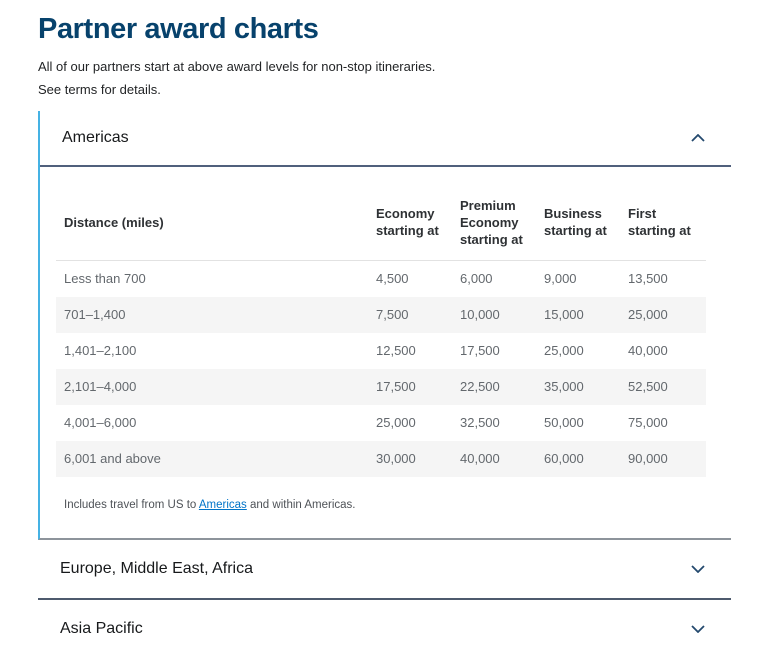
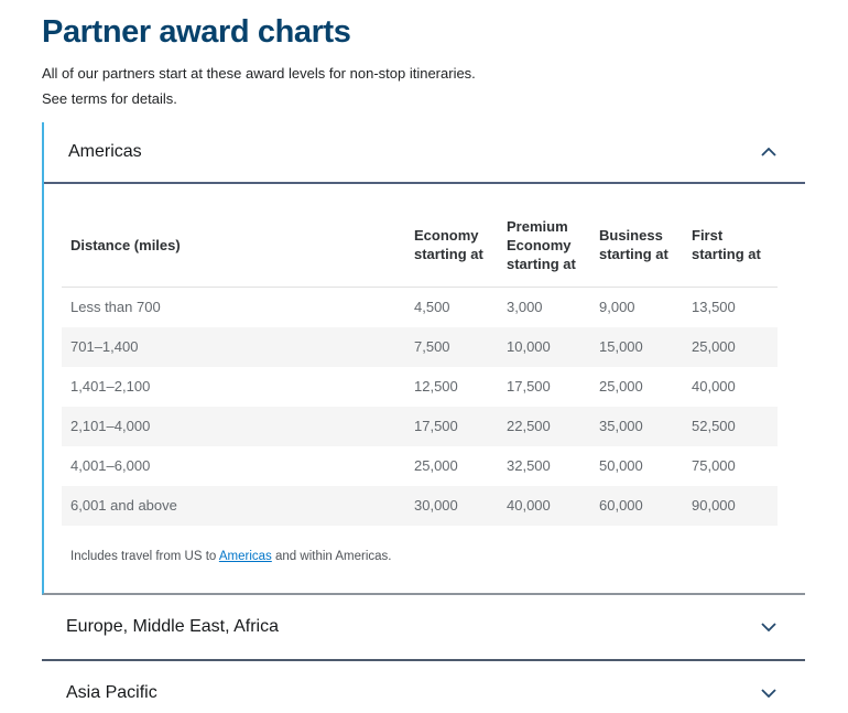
  Partner award charts
- All of our partners start at above award levels for non-stop itineraries.
+ All of our partners start at these award levels for non-stop itineraries.
  See terms for details.
  Americas
  Distance (miles)	Economy starting at	Premium Economy starting at	Business starting at	First starting at
- Less than 700	4,500	6,000	9,000	13,500
+ Less than 700	4,500	3,000	9,000	13,500
  701–1,400	7,500	10,000	15,000	25,000
  1,401–2,100	12,500	17,500	25,000	40,000
  2,101–4,000	17,500	22,500	35,000	52,500
  4,001–6,000	25,000	32,500	50,000	75,000
  6,001 and above	30,000	40,000	60,000	90,000
  Includes travel from US to Americas and within Americas.
  Europe, Middle East, Africa
  Asia Pacific
